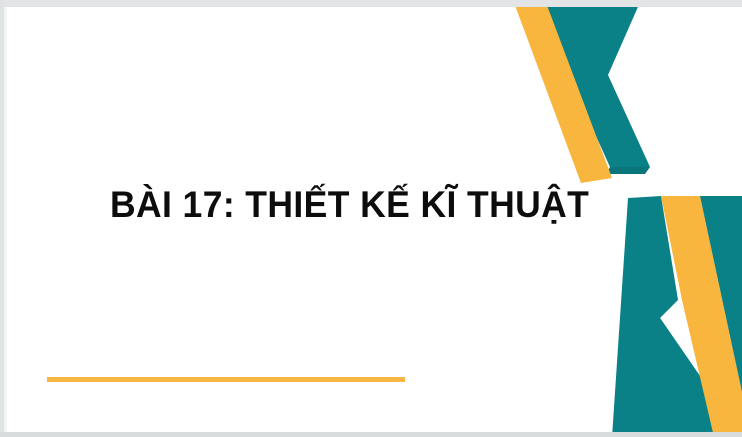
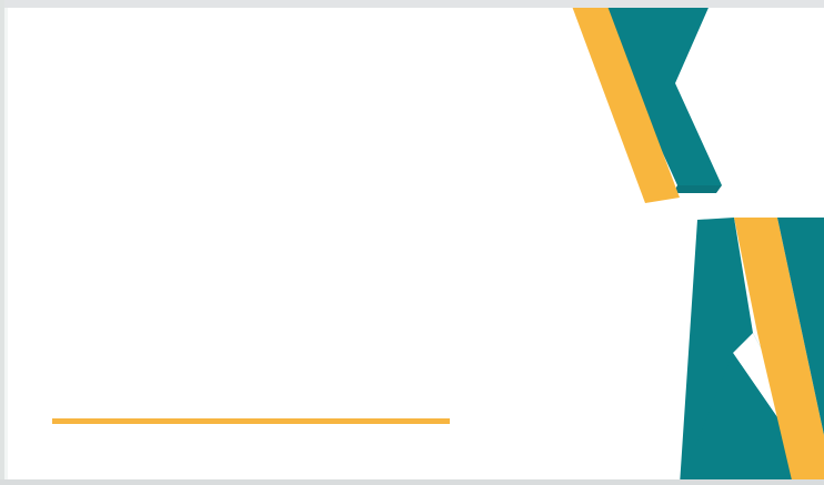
- BÀI 17: THIẾT KẾ KĨ THUẬT
